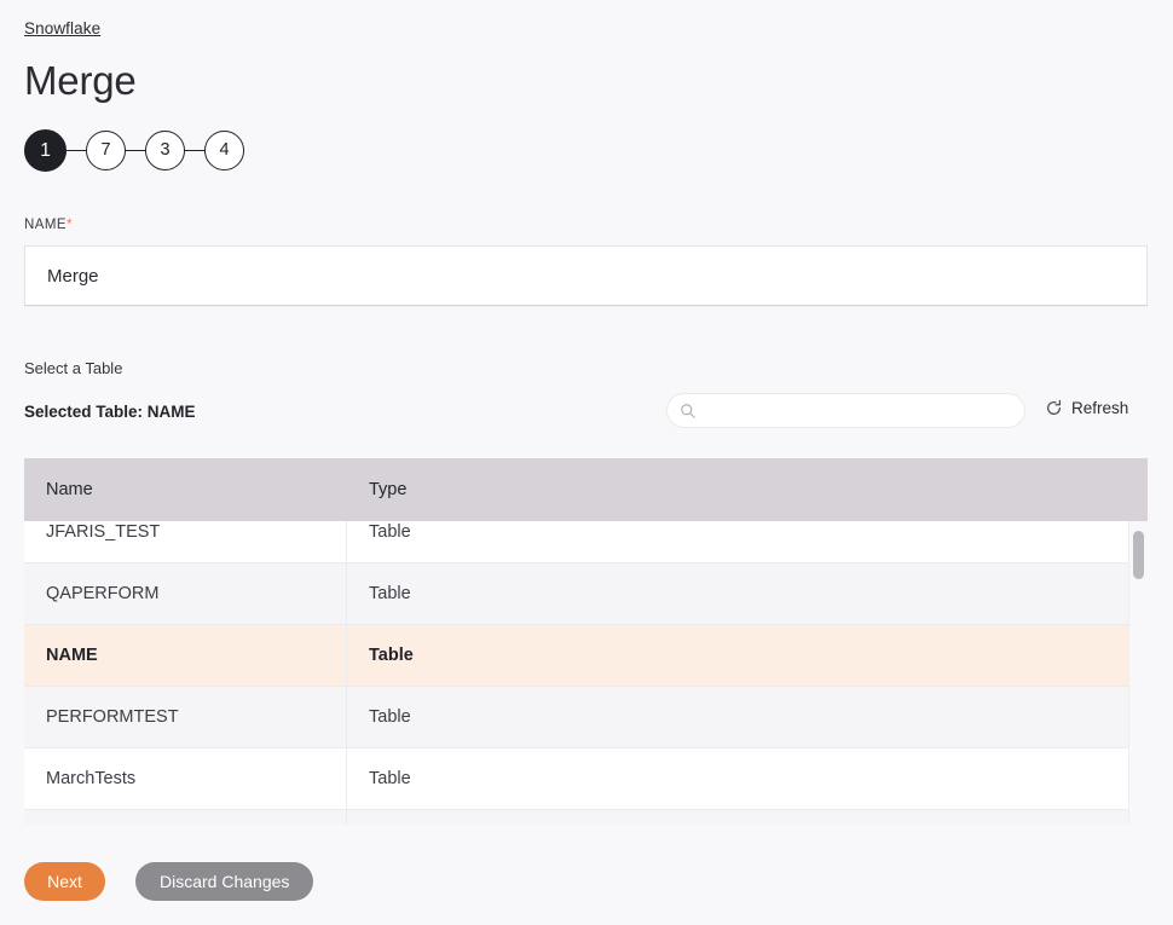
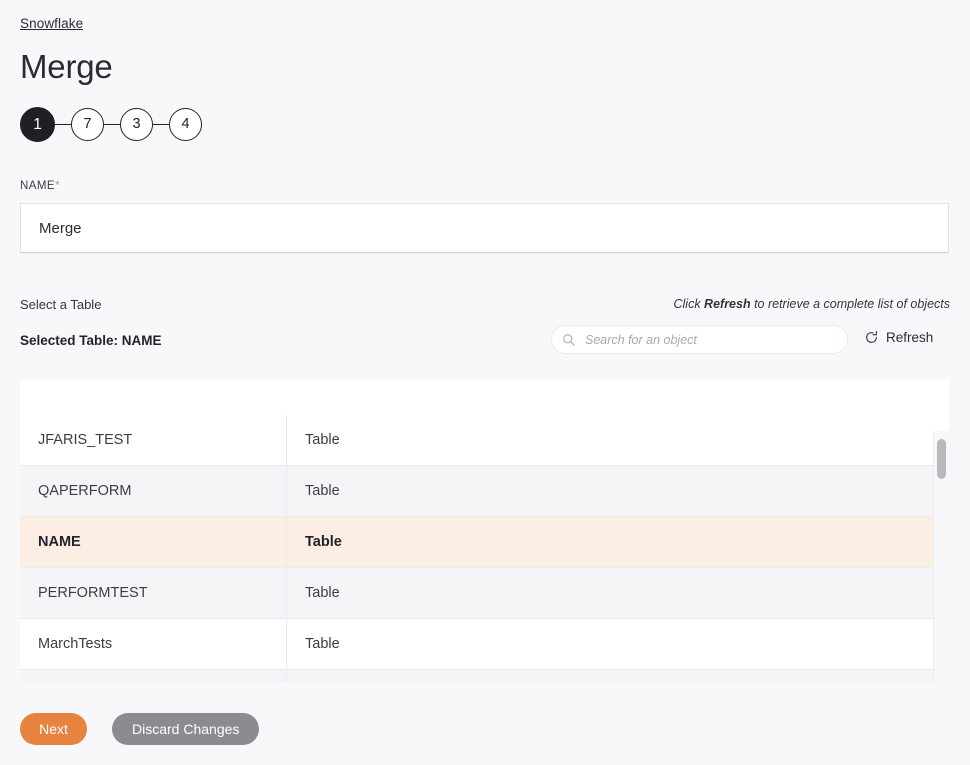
  Snowflake
  Merge
  1
  7
  3
  4
  NAME*
  Merge
  Select a Table
+ Click Refresh to retrieve a complete list of objects
  Selected Table: NAME
+ Search for an object
  Refresh
  JFARIS_TEST
  Table
  QAPERFORM
  Table
  NAME
  Table
  PERFORMTEST
  Table
  MarchTests
  Table
- Name
- Type
  Next
  Discard Changes
